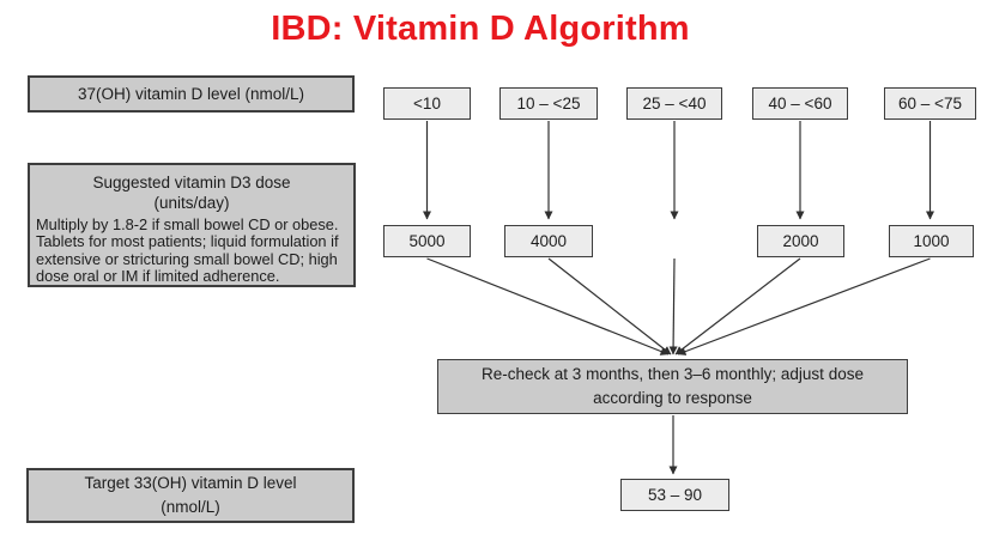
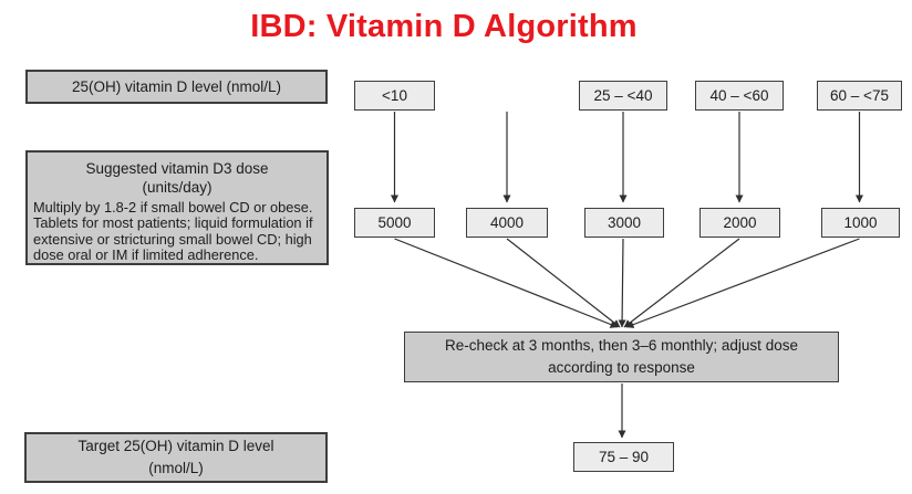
  IBD: Vitamin D Algorithm
- 37(OH) vitamin D level (nmol/L)
+ 25(OH) vitamin D level (nmol/L)
  Suggested vitamin D3 dose
  (units/day)
  Multiply by 1.8-2 if small bowel CD or obese. Tablets for most patients; liquid formulation if extensive or stricturing small bowel CD; high dose oral or IM if limited adherence.
- Target 33(OH) vitamin D level
+ Target 25(OH) vitamin D level
  (nmol/L)
  <10
- 10 – <25
  25 – <40
  40 – <60
  60 – <75
  5000
  4000
+ 3000
  2000
  1000
  Re-check at 3 months, then 3–6 monthly; adjust dose according to response
- 53 – 90
+ 75 – 90
